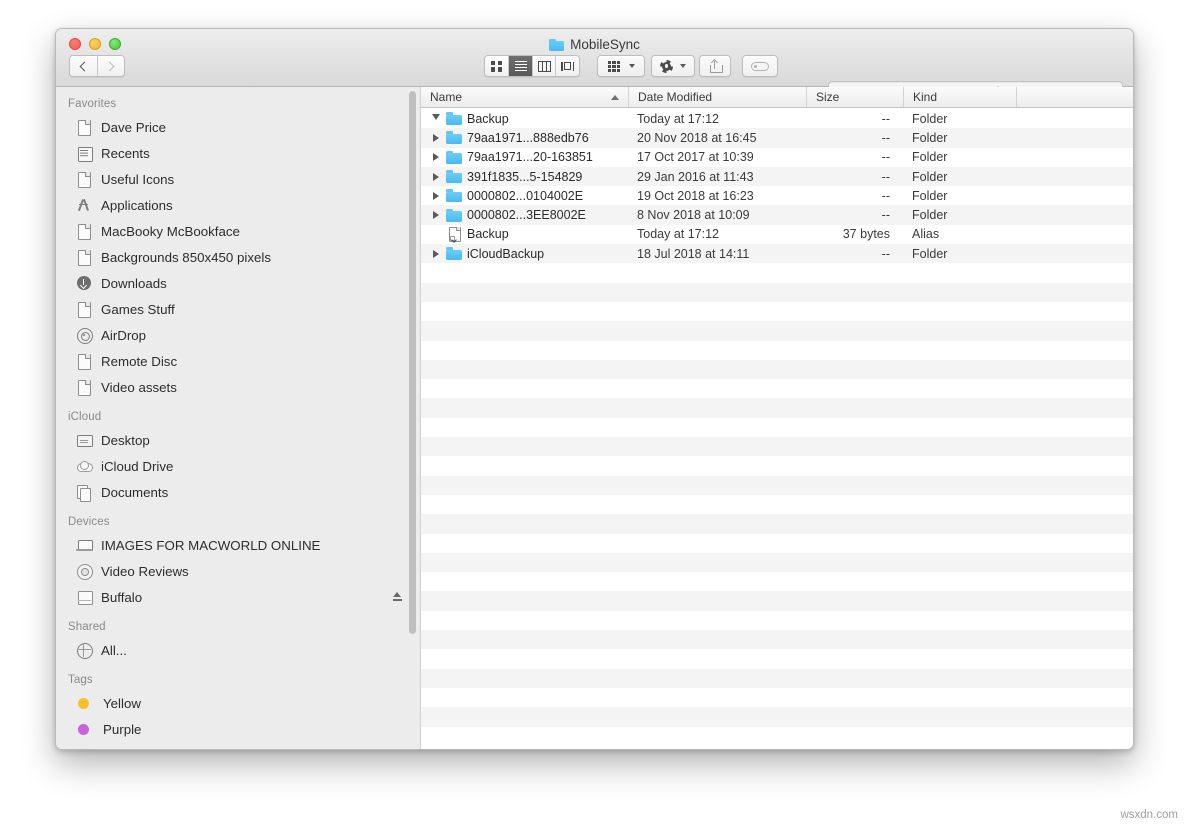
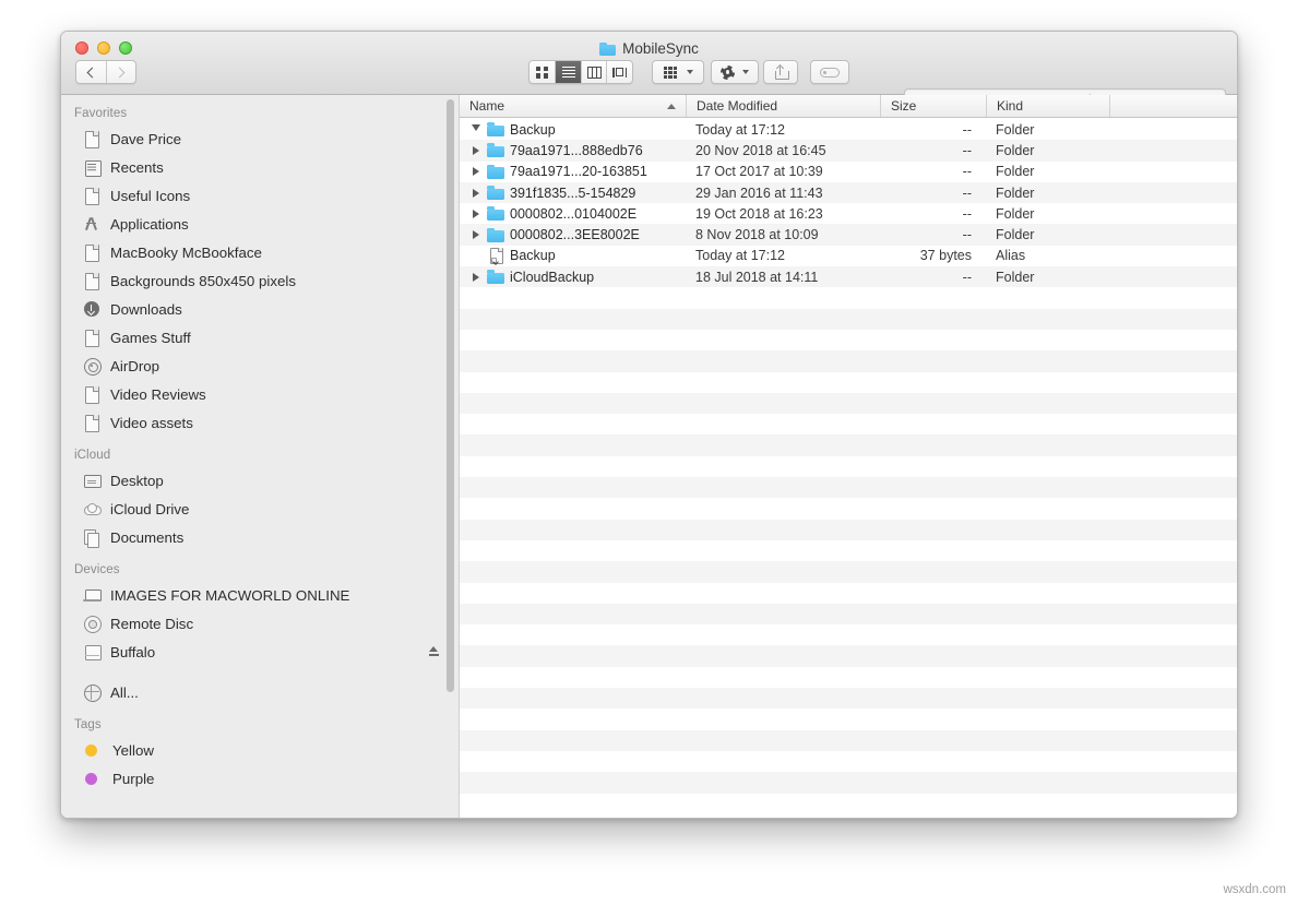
  MobileSync
  Favorites
  Dave Price
  Recents
  Useful Icons
  Applications
  MacBooky McBookface
  Backgrounds 850x450 pixels
  Downloads
  Games Stuff
  AirDrop
- Remote Disc
+ Video Reviews
  Video assets
  iCloud
  Desktop
  iCloud Drive
  Documents
  Devices
  IMAGES FOR MACWORLD ONLINE
- Video Reviews
+ Remote Disc
  Buffalo
- Shared
  All...
  Tags
  Yellow
  Purple
  Name
  Date Modified
  Size
  Kind
  Backup
  Today at 17:12
  --
  Folder
  79aa1971...888edb76
  20 Nov 2018 at 16:45
  --
  Folder
  79aa1971...20-163851
  17 Oct 2017 at 10:39
  --
  Folder
  391f1835...5-154829
  29 Jan 2016 at 11:43
  --
  Folder
  0000802...0104002E
  19 Oct 2018 at 16:23
  --
  Folder
  0000802...3EE8002E
  8 Nov 2018 at 10:09
  --
  Folder
  Backup
  Today at 17:12
  37 bytes
  Alias
  iCloudBackup
  18 Jul 2018 at 14:11
  --
  Folder
  wsxdn.com
